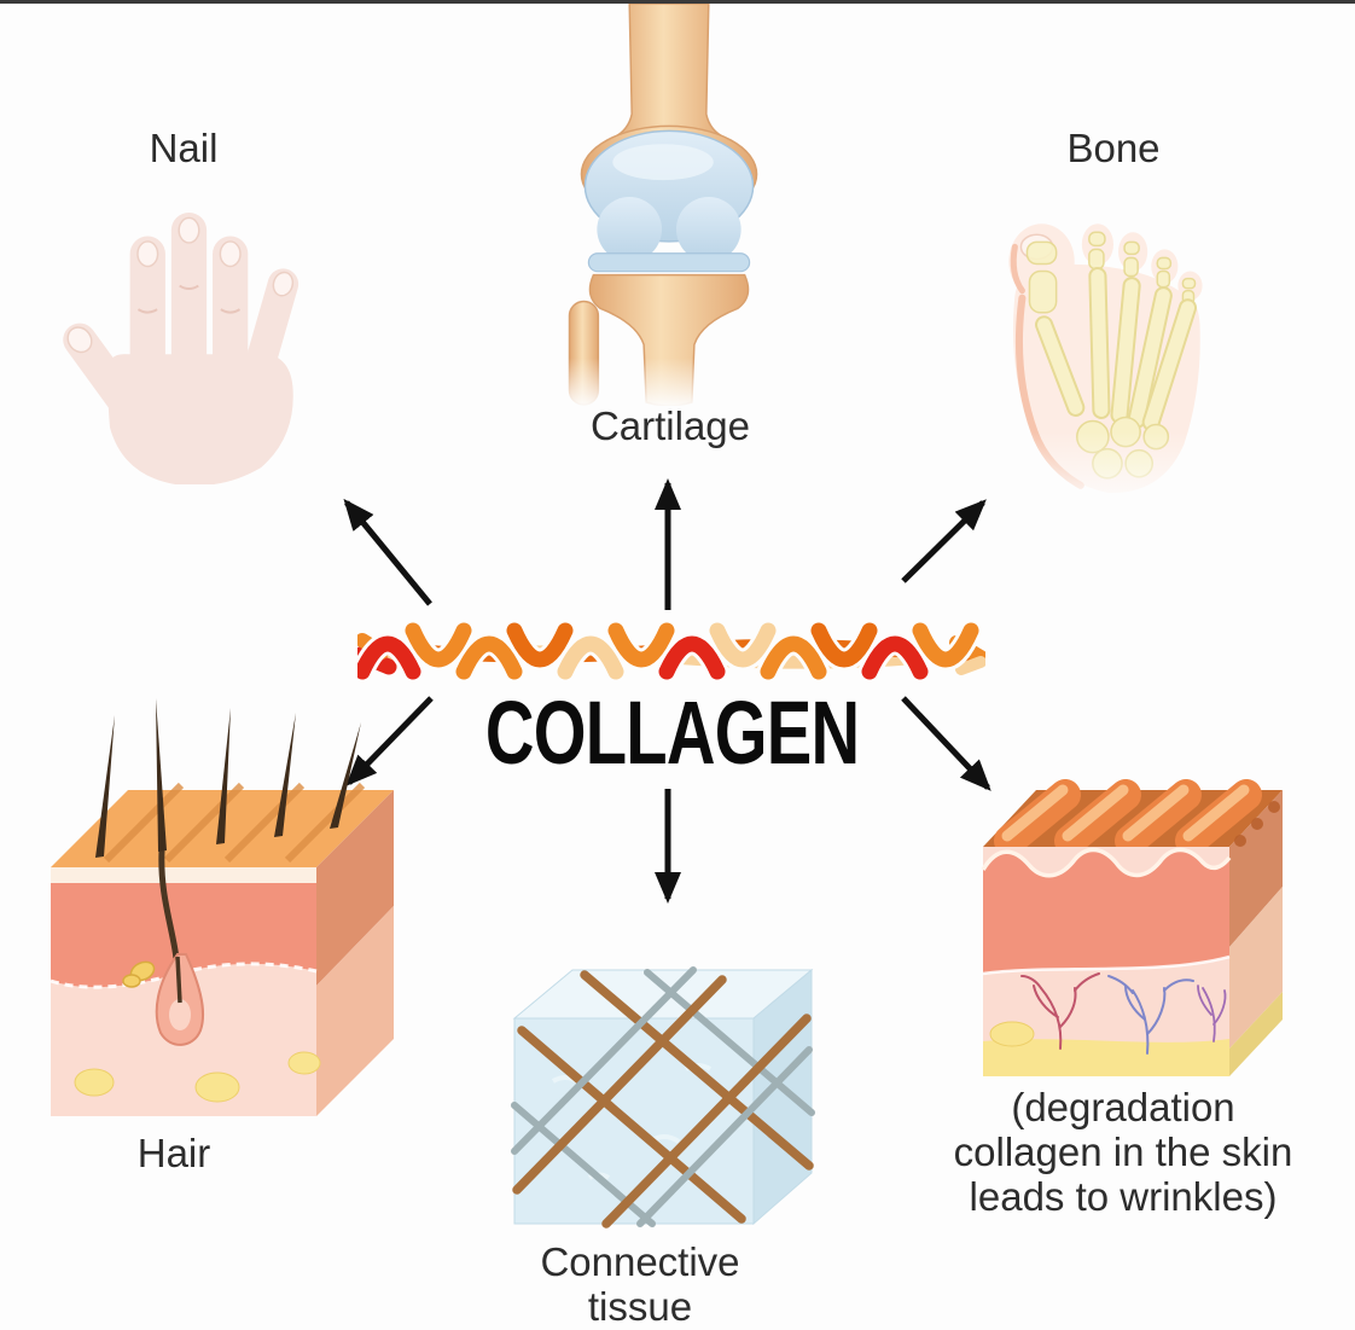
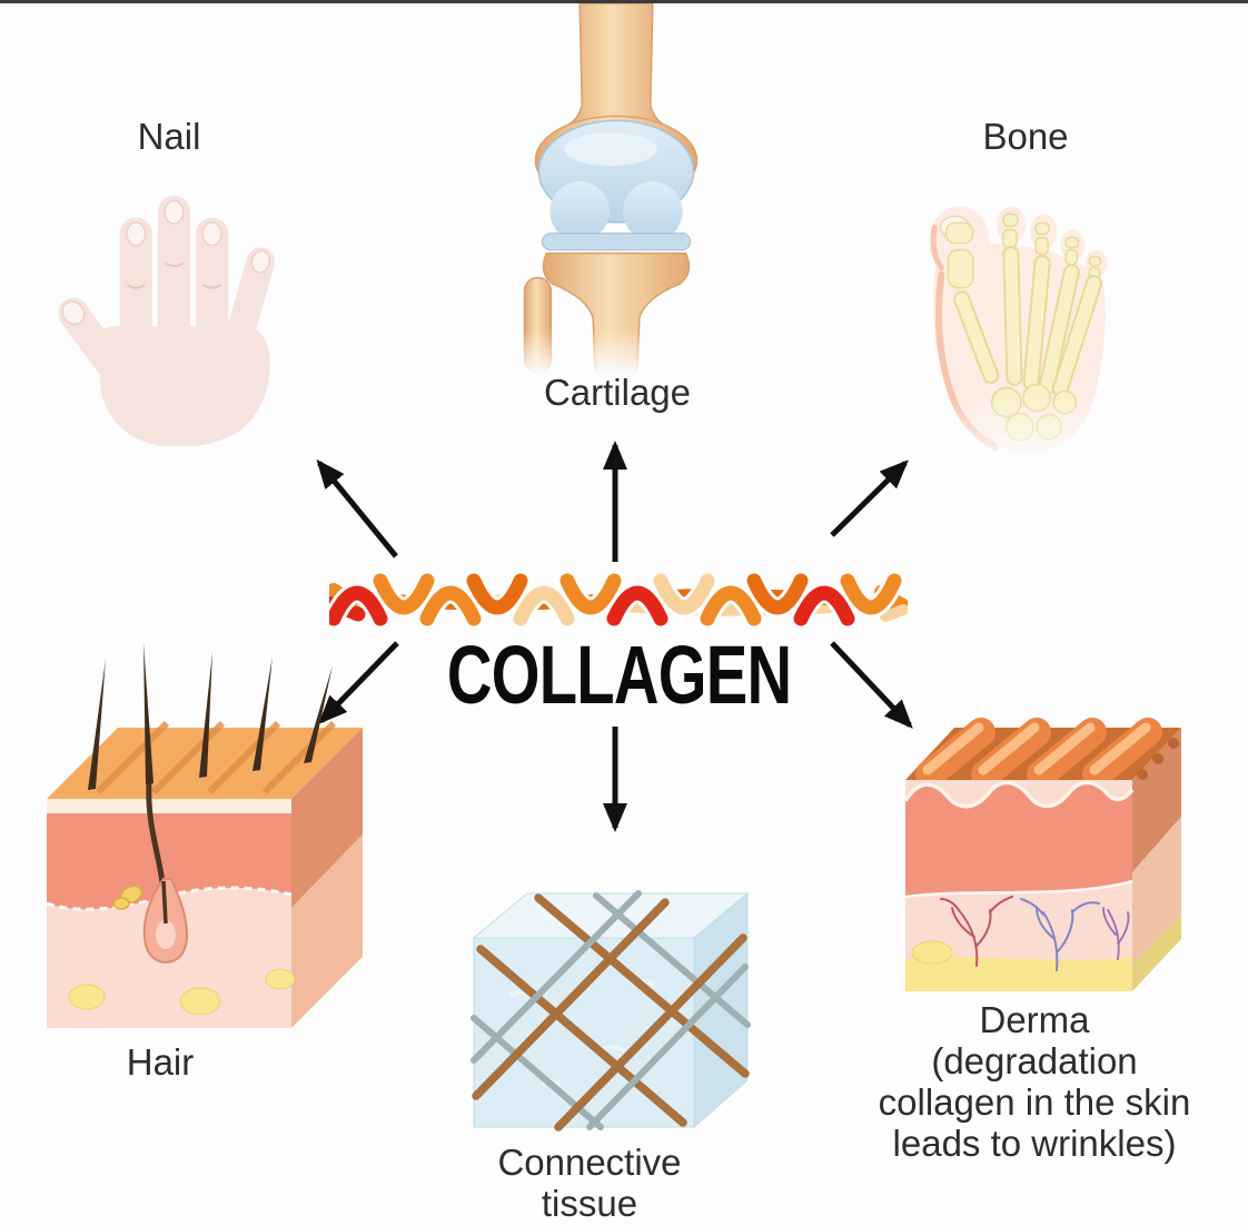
  Nail
  Cartilage
  Bone
  Hair
  Connective
  tissue
+ Derma
  (degradation
  collagen in the skin
  leads to wrinkles)
  COLLAGEN
